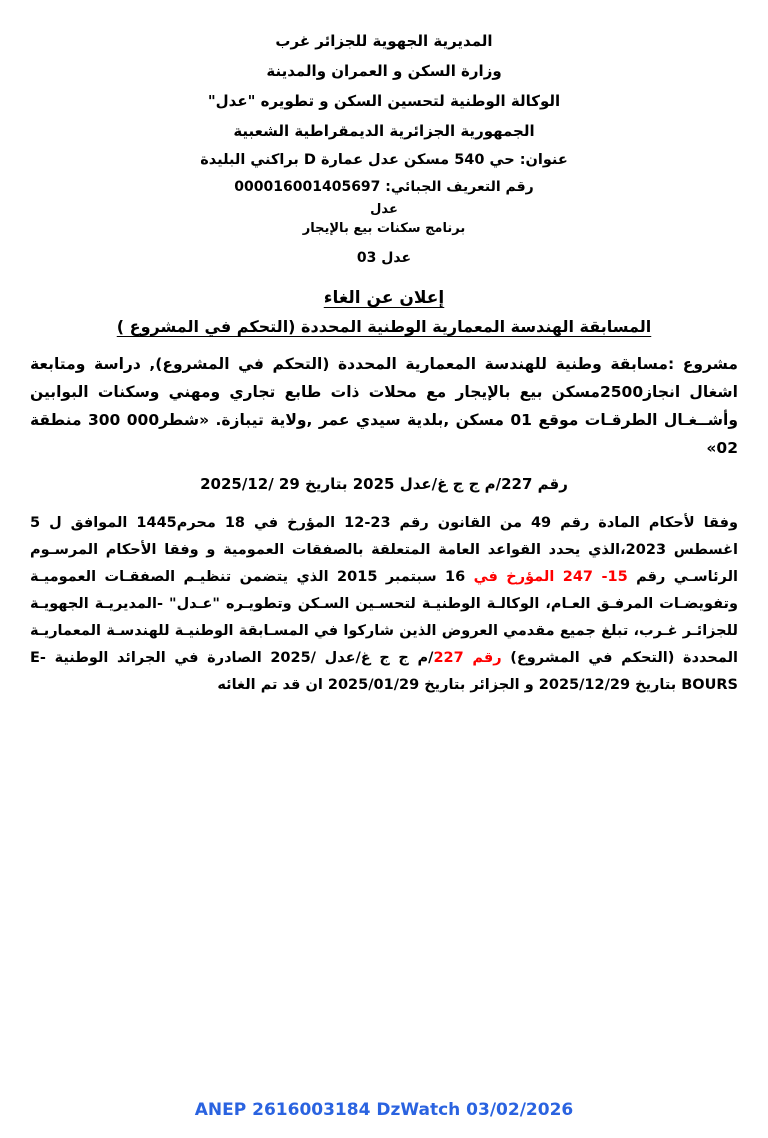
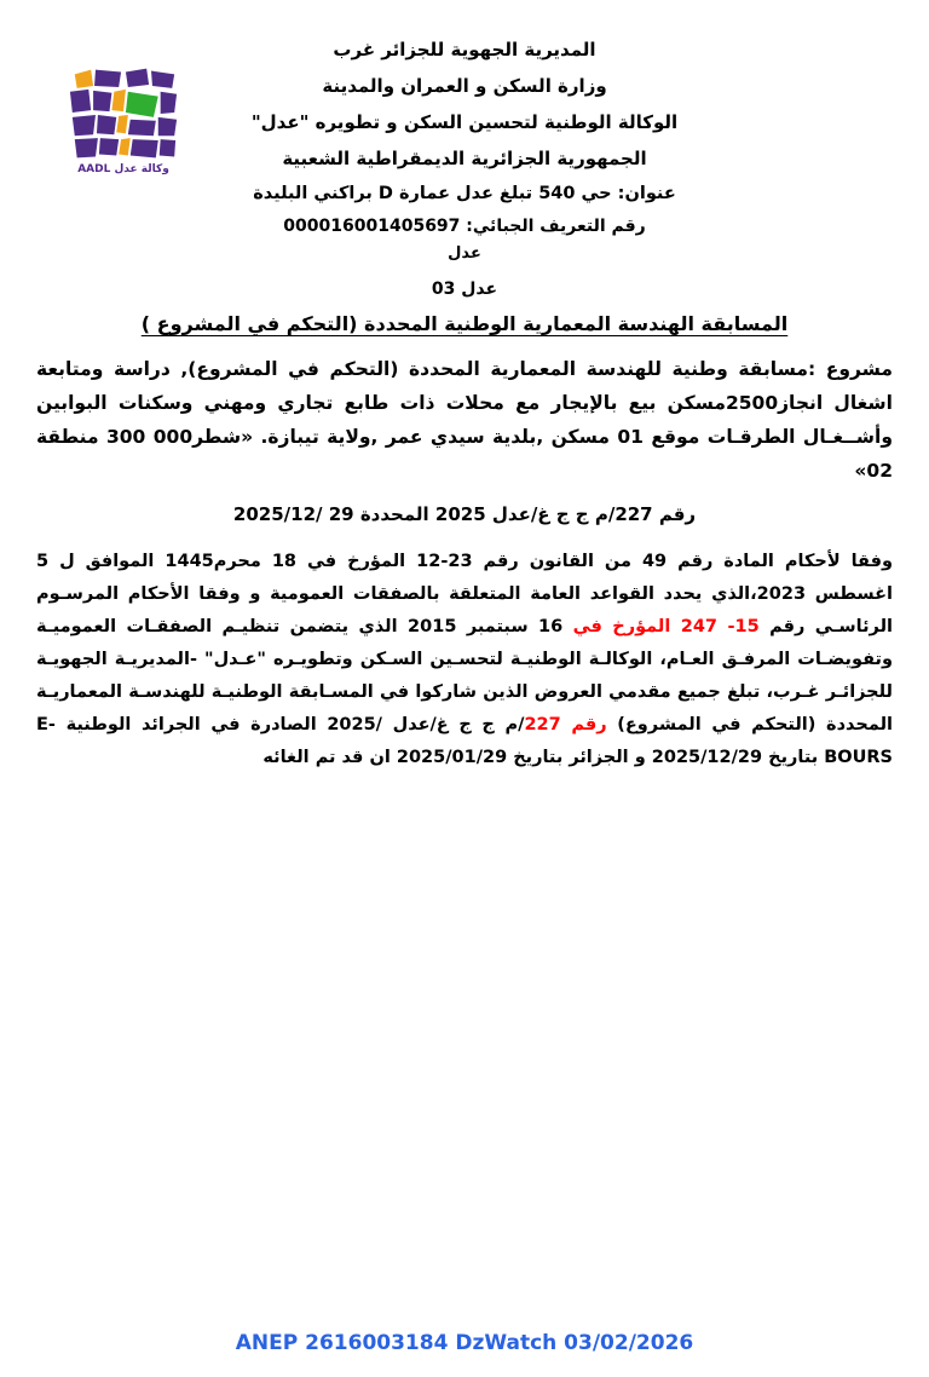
+ وكالة عدل AADL
  المديرية الجهوية للجزائر غرب
  وزارة السكن و العمران والمدينة
  الوكالة الوطنية لتحسين السكن و تطويره "عدل"
  الجمهورية الجزائرية الديمقراطية الشعبية
- عنوان: حي 540 مسكن عدل عمارة D براكني البليدة
+ عنوان: حي 540 تبلغ عدل عمارة D براكني البليدة
  رقم التعريف الجبائي: 000016001405697
  عدل
- برنامج سكنات بيع بالإيجار
  عدل 03
- إعلان عن الغاء
  المسابقة الهندسة المعمارية الوطنية المحددة (التحكم في المشروع )
  مشروع :مسابقة وطنية للهندسة المعمارية المحددة (التحكم في المشروع), دراسة ومتابعة اشغال انجاز2500مسكن بيع بالإيجار مع محلات ذات طابع تجاري ومهني وسكنات البوابين وأشــغـال الطرقـات موقع 01 مسكن ,بلدية سيدي عمر ,ولاية تيبازة. «شطر000 300 منطقة 02»
- رقم 227/م ج ج غ/عدل 2025 بتاريخ 29 /2025/12
+ رقم 227/م ج ج غ/عدل 2025 المحددة 29 /2025/12
  وفقا لأحكام المادة رقم 49 من القانون رقم 23-12 المؤرخ في 18 محرم1445 الموافق ل 5 اغسطس 2023،الذي يحدد القواعد العامة المتعلقة بالصفقات العمومية و وفقا الأحكام المرسـوم الرئاسـي رقم 15- 247 المؤرخ في 16 سبتمبر 2015 الذي يتضمن تنظيـم الصفقـات العموميـة وتفويضـات المرفـق العـام، الوكالـة الوطنيـة لتحسـين السـكن وتطويـره "عـدل" -المديريـة الجهويـة للجزائـر غـرب، تبلغ جميع مقدمي العروض الذين شاركوا في المسـابقة الوطنيـة للهندسـة المعماريـة المحددة (التحكم في المشروع) رقم 227/م ج ج غ/عدل /2025 الصادرة في الجرائد الوطنية E-BOURS بتاريخ 2025/12/29 و الجزائر بتاريخ 2025/01/29 ان قد تم الغائه
  ANEP 2616003184 DzWatch 03/02/2026
